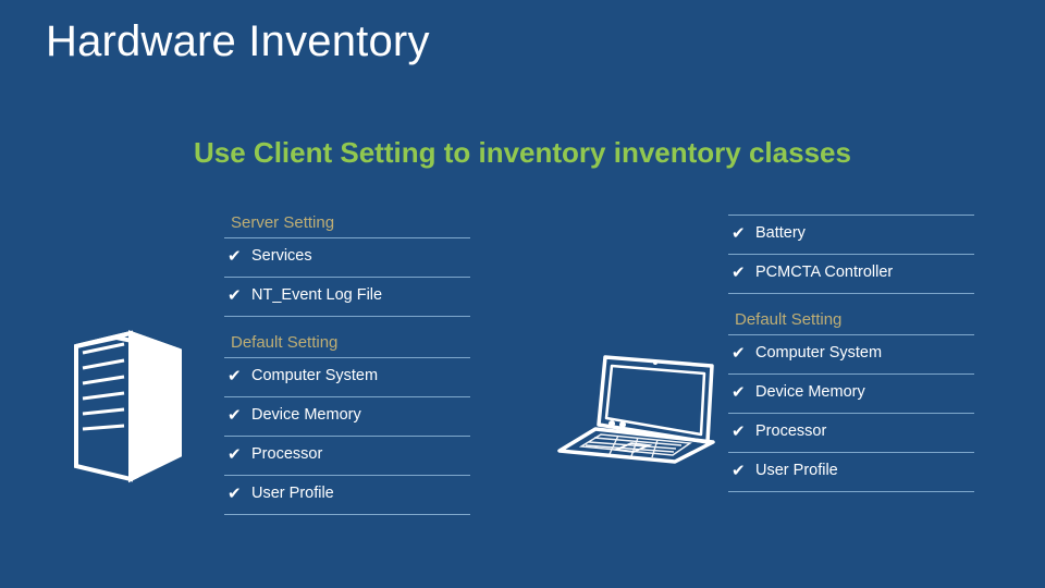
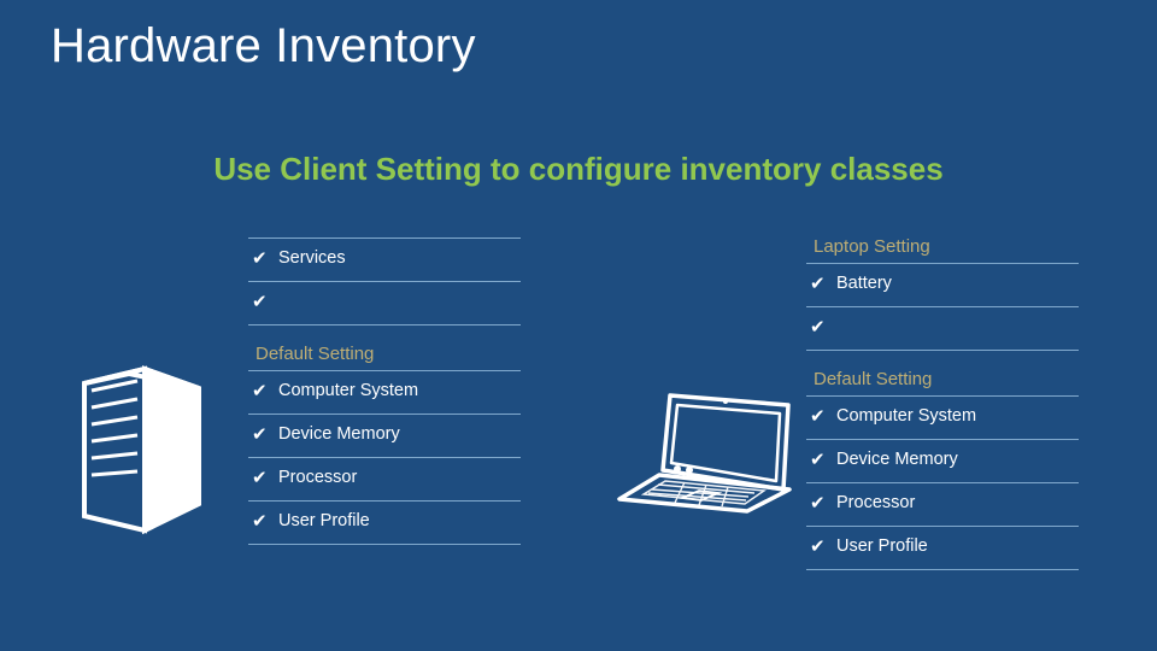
  Hardware Inventory
- Use Client Setting to inventory inventory classes
+ Use Client Setting to configure inventory classes
- Server Setting
  ✔
  Services
  ✔
- NT_Event Log File
  Default Setting
  ✔
  Computer System
  ✔
  Device Memory
  ✔
  Processor
  ✔
  User Profile
+ Laptop Setting
  ✔
  Battery
  ✔
- PCMCTA Controller
  Default Setting
  ✔
  Computer System
  ✔
  Device Memory
  ✔
  Processor
  ✔
  User Profile
